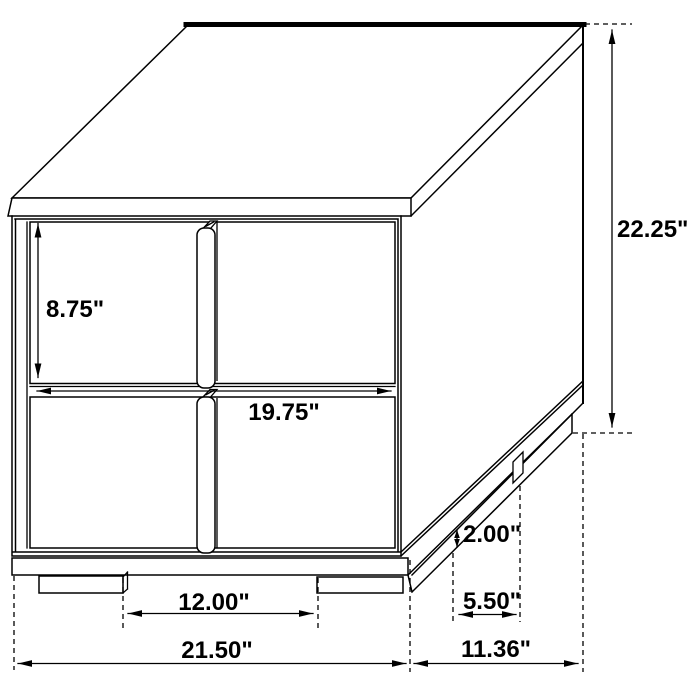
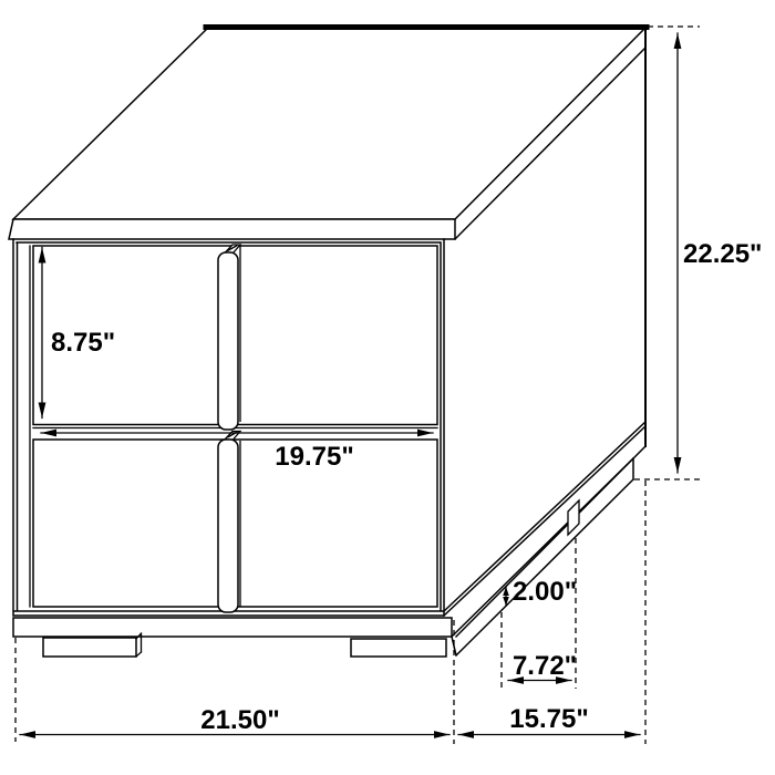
  22.25"
  8.75"
  19.75"
- 12.00"
  21.50"
- 11.36"
+ 15.75"
- 5.50"
+ 7.72"
  2.00"
